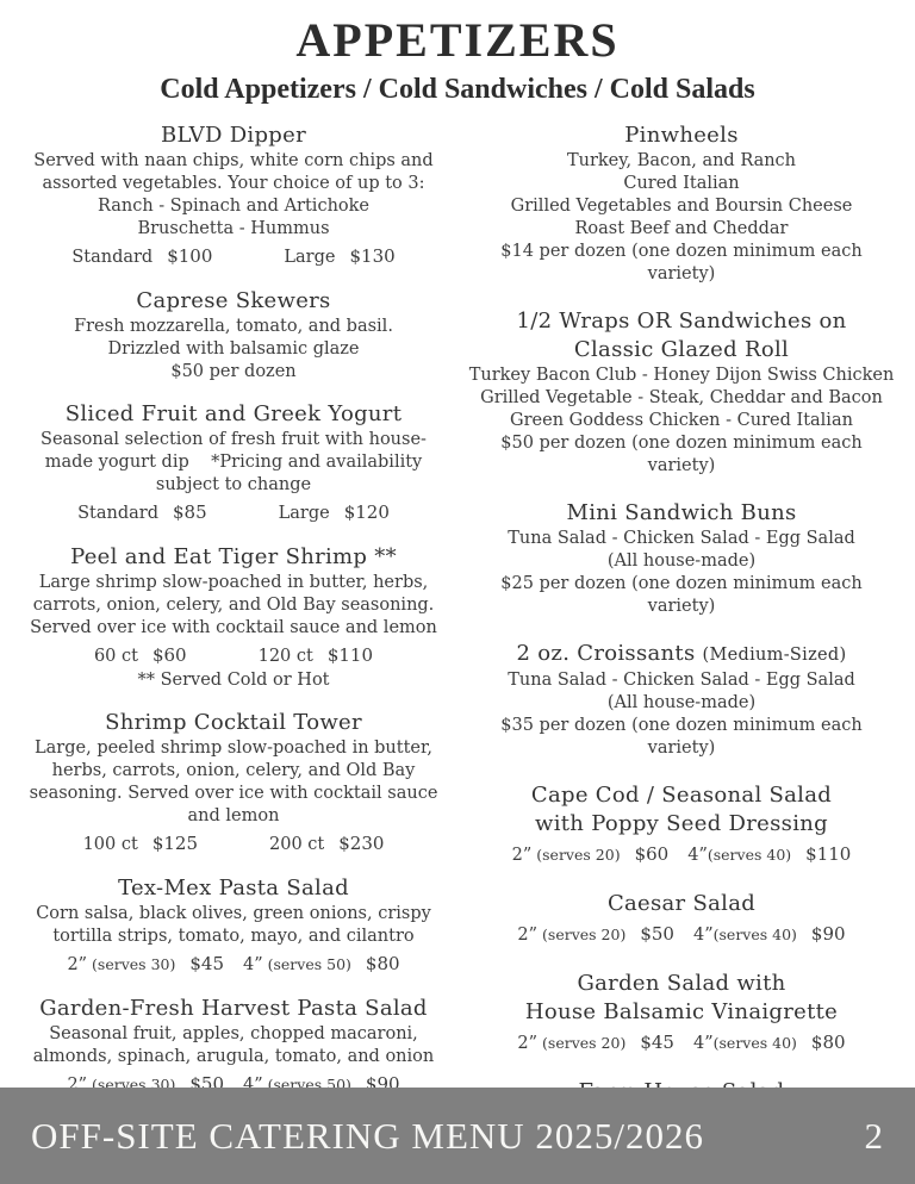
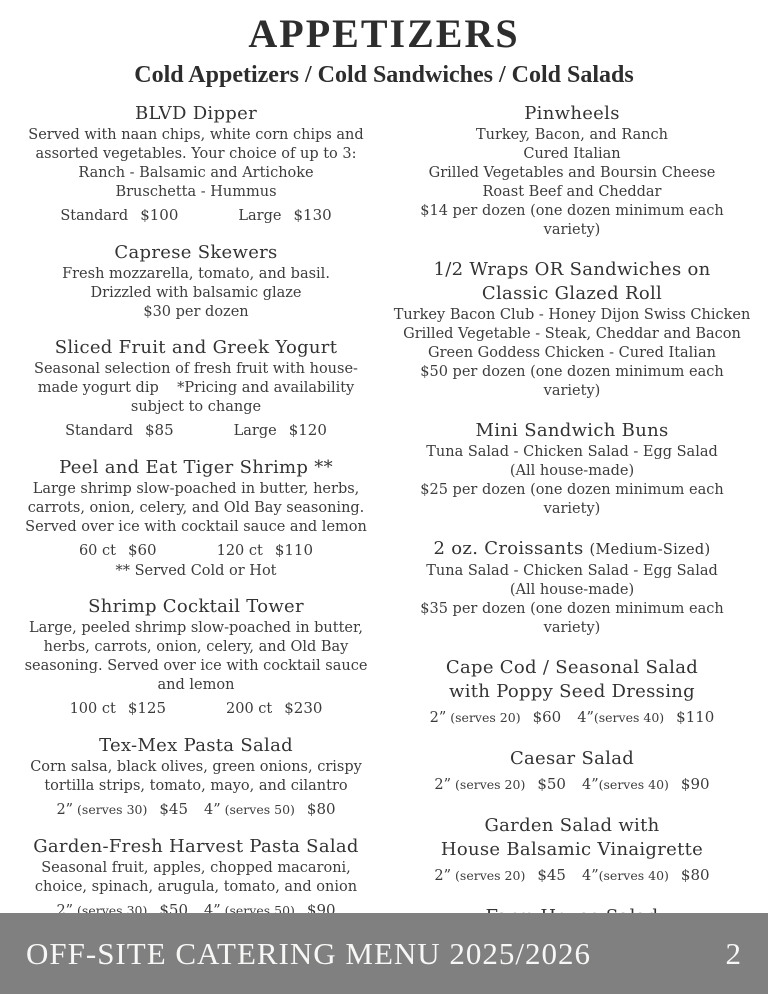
  APPETIZERS
  Cold Appetizers / Cold Sandwiches / Cold Salads
  BLVD Dipper
  Served with naan chips, white corn chips and
  assorted vegetables. Your choice of up to 3:
- Ranch - Spinach and Artichoke
+ Ranch - Balsamic and Artichoke
  Bruschetta - Hummus
  Standard
  $100
  Large
  $130
  Caprese Skewers
  Fresh mozzarella, tomato, and basil.
  Drizzled with balsamic glaze
- $50 per dozen
+ $30 per dozen
  Sliced Fruit and Greek Yogurt
  Seasonal selection of fresh fruit with house-
  made yogurt dip *Pricing and availability
  subject to change
  Standard
  $85
  Large
  $120
  Peel and Eat Tiger Shrimp **
  Large shrimp slow-poached in butter, herbs,
  carrots, onion, celery, and Old Bay seasoning.
  Served over ice with cocktail sauce and lemon
  60 ct
  $60
  120 ct
  $110
  ** Served Cold or Hot
  Shrimp Cocktail Tower
  Large, peeled shrimp slow-poached in butter,
  herbs, carrots, onion, celery, and Old Bay
  seasoning. Served over ice with cocktail sauce
  and lemon
  100 ct
  $125
  200 ct
  $230
  Tex-Mex Pasta Salad
  Corn salsa, black olives, green onions, crispy
  tortilla strips, tomato, mayo, and cilantro
  2”
  (serves 30)
  $45
  4”
  (serves 50)
  $80
  Garden-Fresh Harvest Pasta Salad
  Seasonal fruit, apples, chopped macaroni,
- almonds, spinach, arugula, tomato, and onion
+ choice, spinach, arugula, tomato, and onion
  2”
  (serves 30)
  $50
  4”
  (serves 50)
  $90
  Pinwheels
  Turkey, Bacon, and Ranch
  Cured Italian
  Grilled Vegetables and Boursin Cheese
  Roast Beef and Cheddar
  $14 per dozen (one dozen minimum each variety)
  1/2 Wraps OR Sandwiches on
  Classic Glazed Roll
  Turkey Bacon Club - Honey Dijon Swiss Chicken
  Grilled Vegetable - Steak, Cheddar and Bacon
  Green Goddess Chicken - Cured Italian
  $50 per dozen (one dozen minimum each variety)
  Mini Sandwich Buns
  Tuna Salad - Chicken Salad - Egg Salad
  (All house-made)
  $25 per dozen (one dozen minimum each variety)
  2 oz. Croissants (Medium-Sized)
  Tuna Salad - Chicken Salad - Egg Salad
  (All house-made)
  $35 per dozen (one dozen minimum each variety)
  Cape Cod / Seasonal Salad
  with Poppy Seed Dressing
  2”
  (serves 20)
  $60
  4”
  (serves 40)
  $110
  Caesar Salad
  2”
  (serves 20)
  $50
  4”
  (serves 40)
  $90
  Garden Salad with
  House Balsamic Vinaigrette
  2”
  (serves 20)
  $45
  4”
  (serves 40)
  $80
  OFF-SITE CATERING MENU 2025/2026
  2
